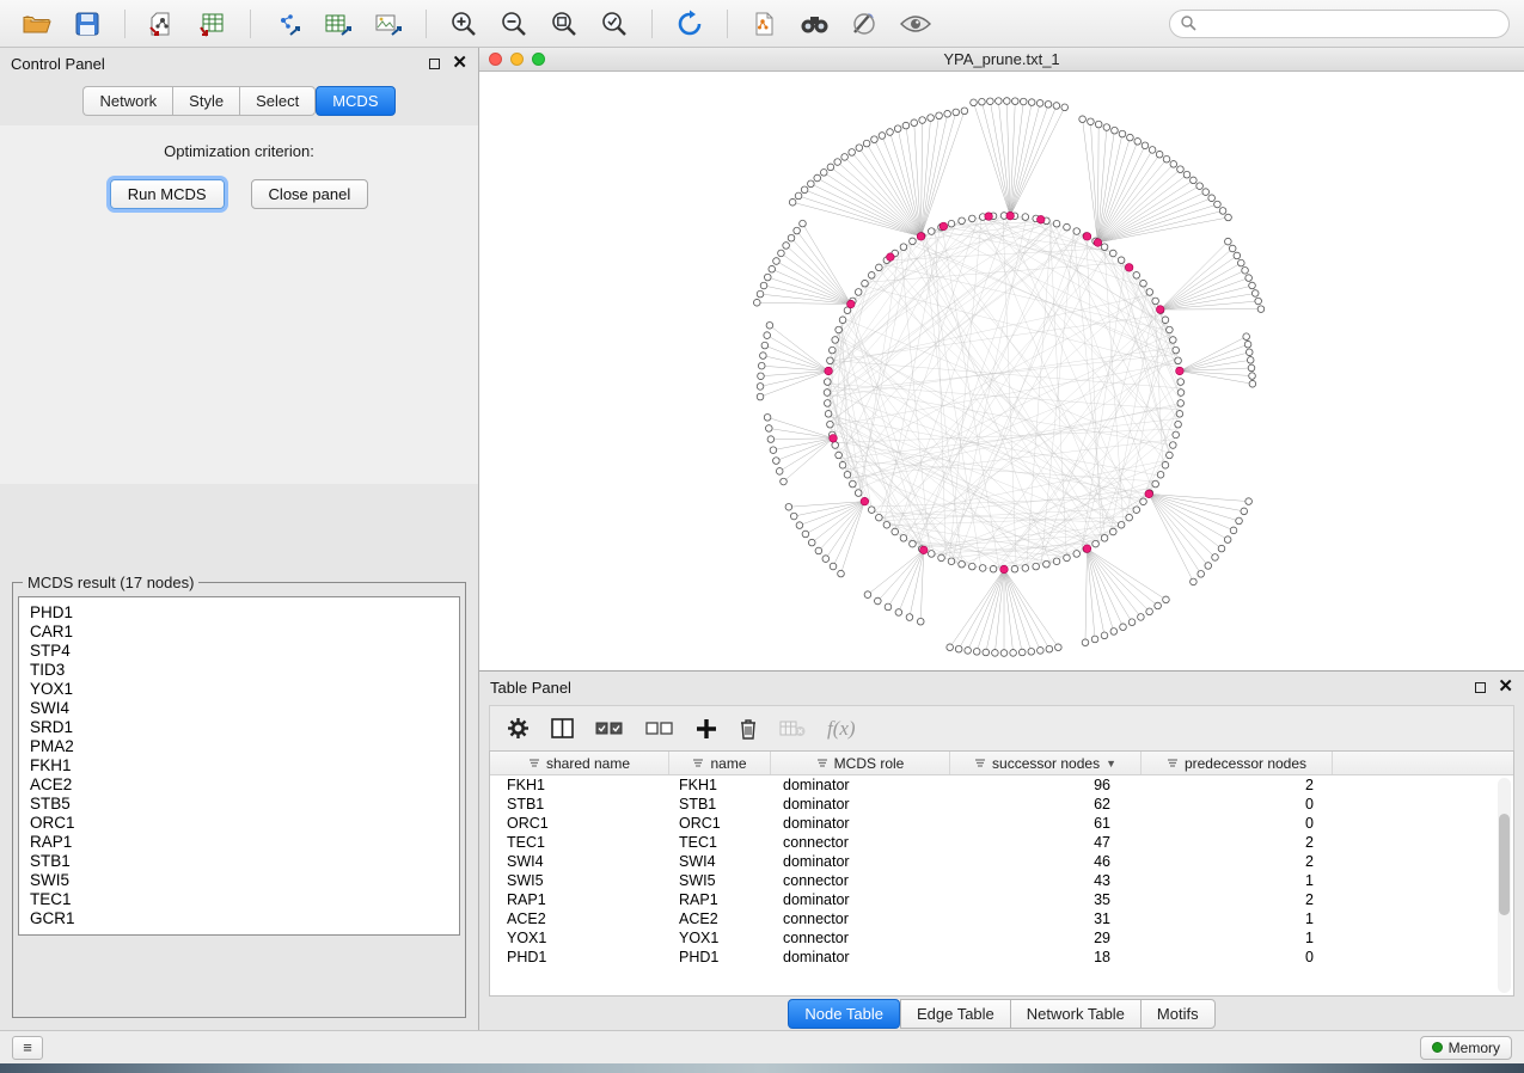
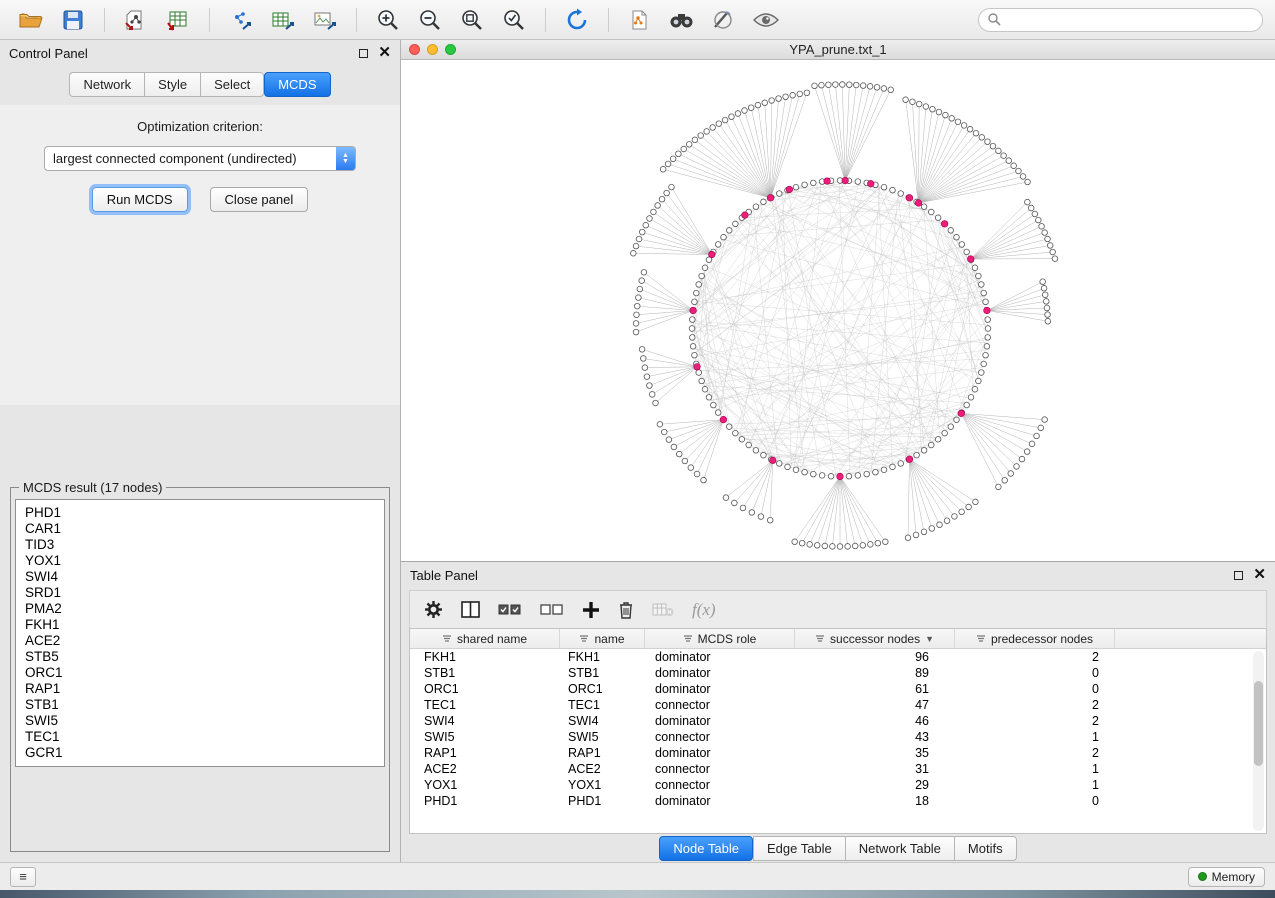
  Control Panel
  ✕
  Network
  Style
  Select
  MCDS
  Optimization criterion:
+ largest connected component (undirected)
  Run MCDS
  Close panel
  MCDS result (17 nodes)
  PHD1
  CAR1
- STP4
  TID3
  YOX1
  SWI4
  SRD1
  PMA2
  FKH1
  ACE2
  STB5
  ORC1
  RAP1
  STB1
  SWI5
  TEC1
  GCR1
  YPA_prune.txt_1
  Table Panel
  ✕
  f(x)
  shared name
  name
  MCDS role
  successor nodes
  ▼
  predecessor nodes
  FKH1
  FKH1
  dominator
  96
  2
  STB1
  STB1
  dominator
- 62
+ 89
  0
  ORC1
  ORC1
  dominator
  61
  0
  TEC1
  TEC1
  connector
  47
  2
  SWI4
  SWI4
  dominator
  46
  2
  SWI5
  SWI5
  connector
  43
  1
  RAP1
  RAP1
  dominator
  35
  2
  ACE2
  ACE2
  connector
  31
  1
  YOX1
  YOX1
  connector
  29
  1
  PHD1
  PHD1
  dominator
  18
  0
  Node Table
  Edge Table
  Network Table
  Motifs
  ≡
  Memory
